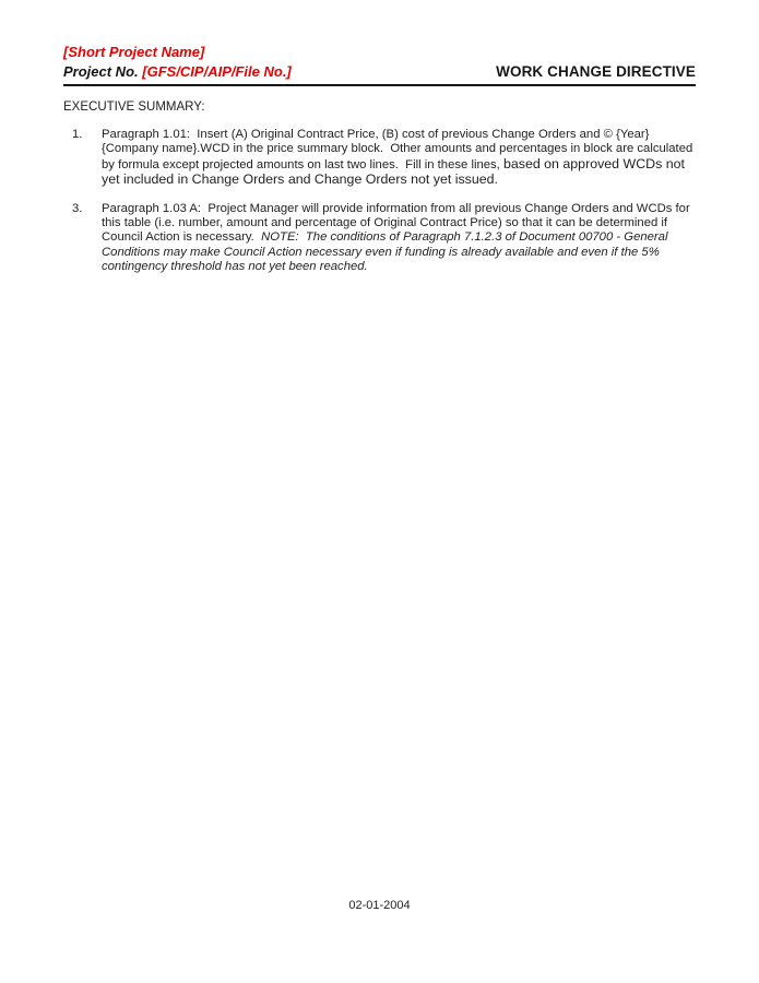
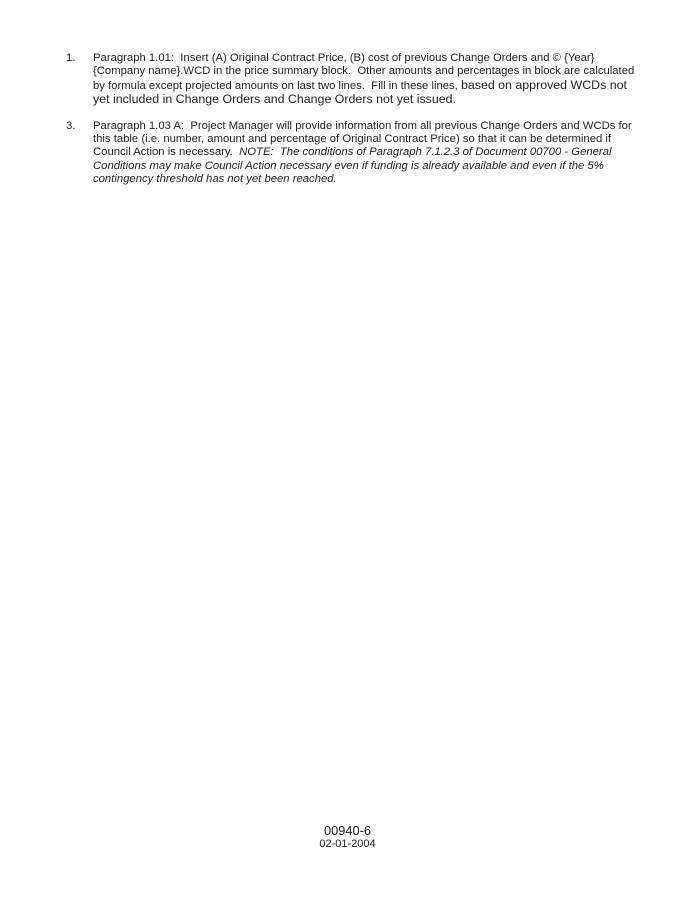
- [Short Project Name]
- Project No. [GFS/CIP/AIP/File No.]
- WORK CHANGE DIRECTIVE
- EXECUTIVE SUMMARY:
  1.
  Paragraph 1.01: Insert (A) Original Contract Price, (B) cost of previous Change Orders and © {Year} {Company name}.WCD in the price summary block. Other amounts and percentages in block are calculated by formula except projected amounts on last two lines. Fill in these lines, based on approved WCDs not yet included in Change Orders and Change Orders not yet issued.
  3.
  Paragraph 1.03 A: Project Manager will provide information from all previous Change Orders and WCDs for this table (i.e. number, amount and percentage of Original Contract Price) so that it can be determined if Council Action is necessary. NOTE: The conditions of Paragraph 7.1.2.3 of Document 00700 - General Conditions may make Council Action necessary even if funding is already available and even if the 5% contingency threshold has not yet been reached.
+ 00940-6
  02-01-2004
